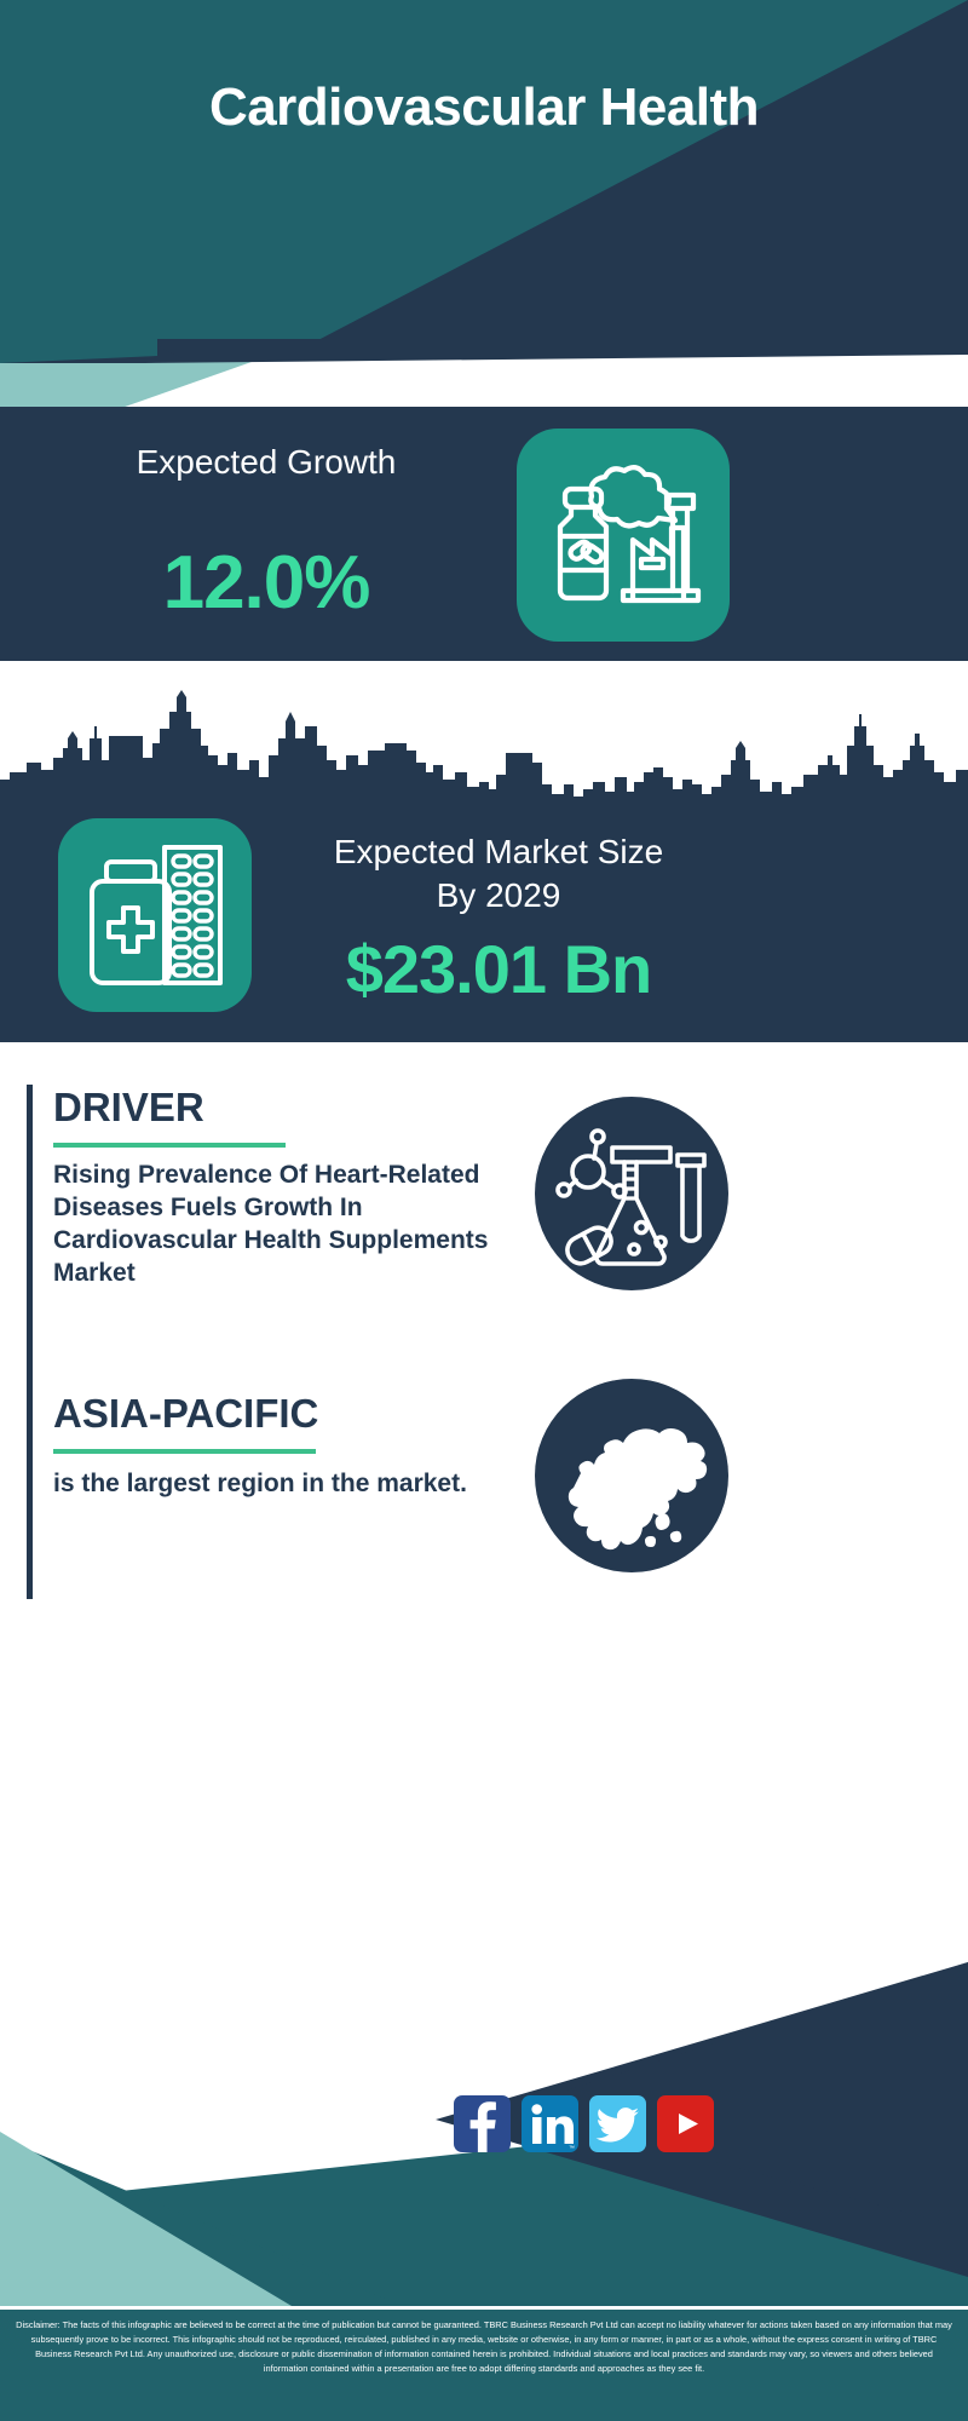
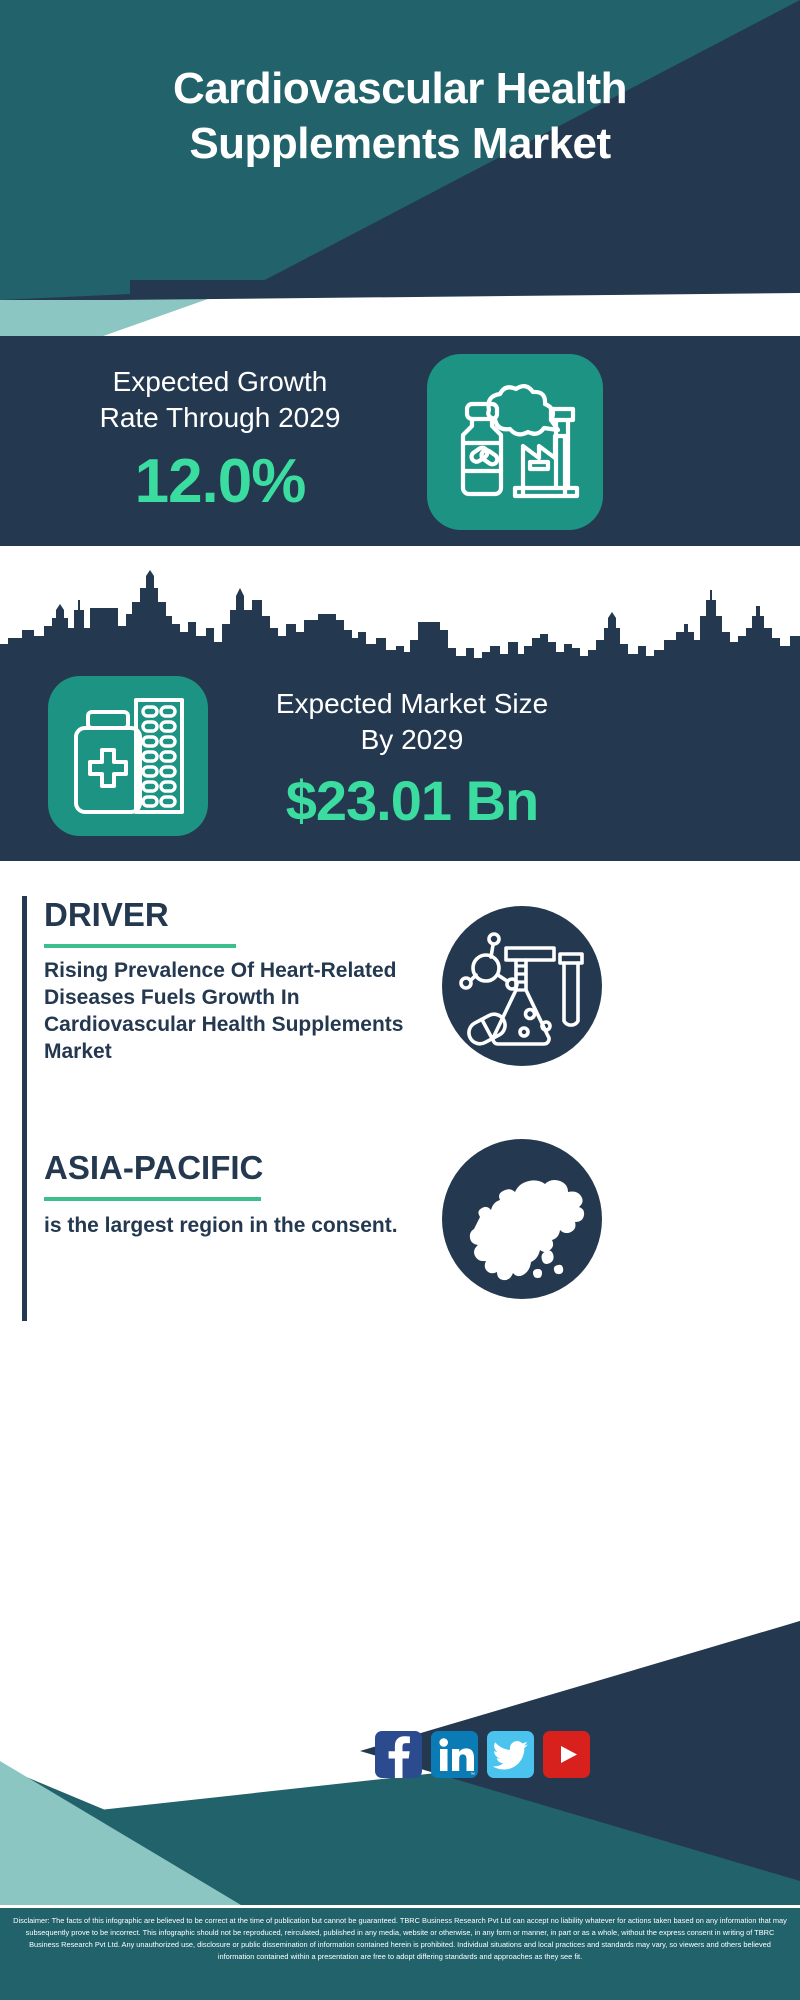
  Cardiovascular Health
+ Supplements Market
  Expected Growth
+ Rate Through 2029
  12.0%
  Expected Market Size
  By 2029
  $23.01 Bn
  DRIVER
  Rising Prevalence Of Heart-Related Diseases Fuels Growth In Cardiovascular Health Supplements Market
  ASIA-PACIFIC
- is the largest region in the market.
+ is the largest region in the consent.
  Disclaimer: The facts of this infographic are believed to be correct at the time of publication but cannot be guaranteed. TBRC Business Research Pvt Ltd can accept no liability whatever for actions taken based on any information that may subsequently prove to be incorrect. This infographic should not be reproduced, reirculated, published in any media, website or otherwise, in any form or manner, in part or as a whole, without the express consent in writing of TBRC Business Research Pvt Ltd. Any unauthorized use, disclosure or public dissemination of information contained herein is prohibited. Individual situations and local practices and standards may vary, so viewers and others believed information contained within a presentation are free to adopt differing standards and approaches as they see fit.
